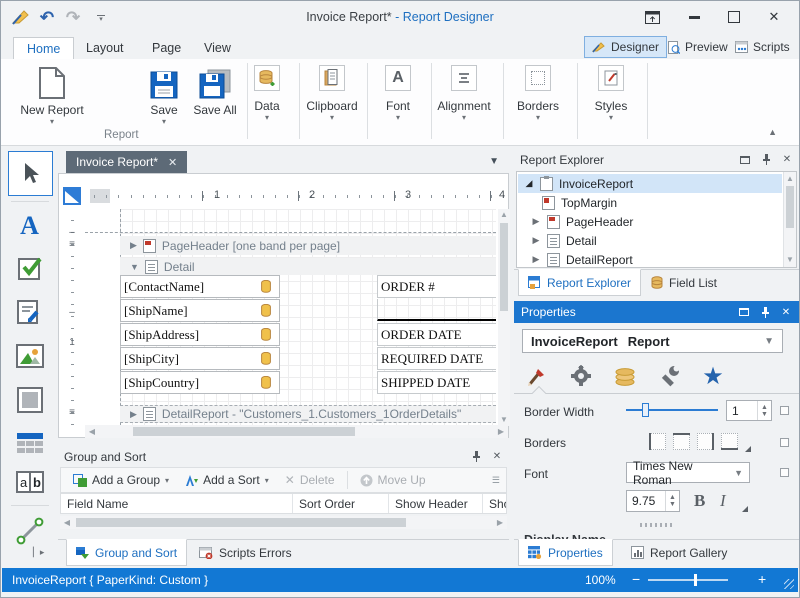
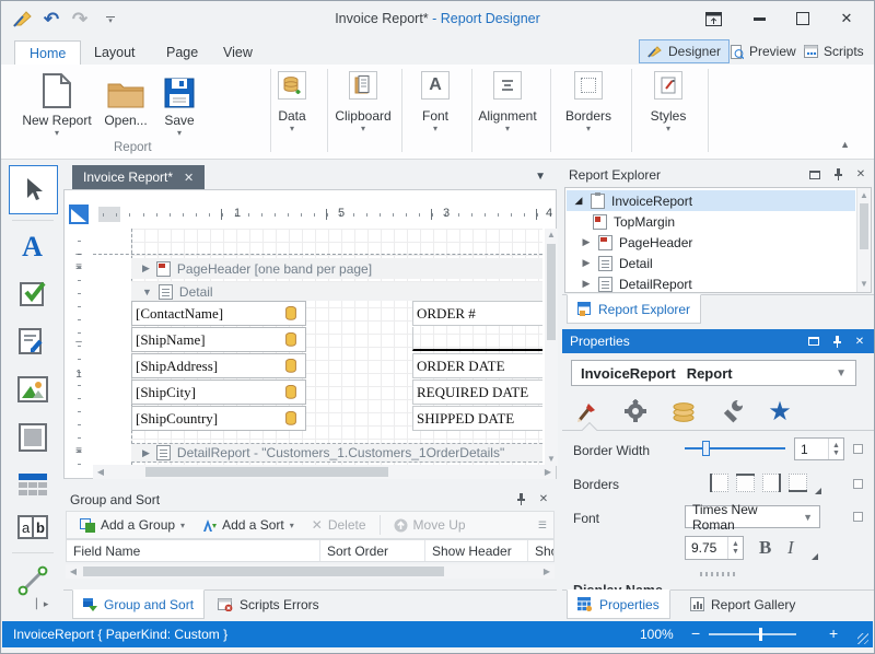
  ↶
  ↷
  Invoice Report* - Report Designer
  ✕
  Home
  Layout
  Page
  View
  Designer
  Preview
  Scripts
  New Report
  ▾
+ Open...
  Save
  ▾
- Save All
  Report
  Data
  ▾
  Clipboard
  ▾
  A
  Font
  ▾
  Alignment
  ▾
  Borders
  ▾
  Styles
  ▾
  ▲
  A
  a
  b
  ▏▸
  Invoice Report*
  ✕
  ▼
  1
- 2
+ 5
  3
  4
  –
  ≡
  –
  1
  ≡
  ▶
  PageHeader [one band per page]
  ▼
  Detail
  [ContactName]
  [ShipName]
  [ShipAddress]
  [ShipCity]
  [ShipCountry]
  ORDER #
  ORDER DATE
  REQUIRED DATE
  SHIPPED DATE
  ▶
  DetailReport - "Customers_1.Customers_1OrderDetails"
  ▲
  ▼
  ◀
  ▶
  Group and Sort
  ✕
  Add a Group
  ▾
  Add a Sort
  ▾
  ✕
  Delete
  Move Up
  ☰
  Field Name
  Sort Order
  Show Header
  ◀
  ▶
  Group and Sort
  Scripts Errors
  Report Explorer
  ✕
  ◢
  InvoiceReport
  TopMargin
  ▶
  PageHeader
  ▶
  Detail
  ▶
  DetailReport
  ▲
  ▼
  Report Explorer
- Field List
  Properties
  ✕
  InvoiceReport
  Report
  ▼
  ★
  Border Width
  1
  Borders
  Font
  Times New Roman
  ▼
  9.75
  B
  I
  Properties
  Report Gallery
  InvoiceReport { PaperKind: Custom }
  100%
  −
  +
